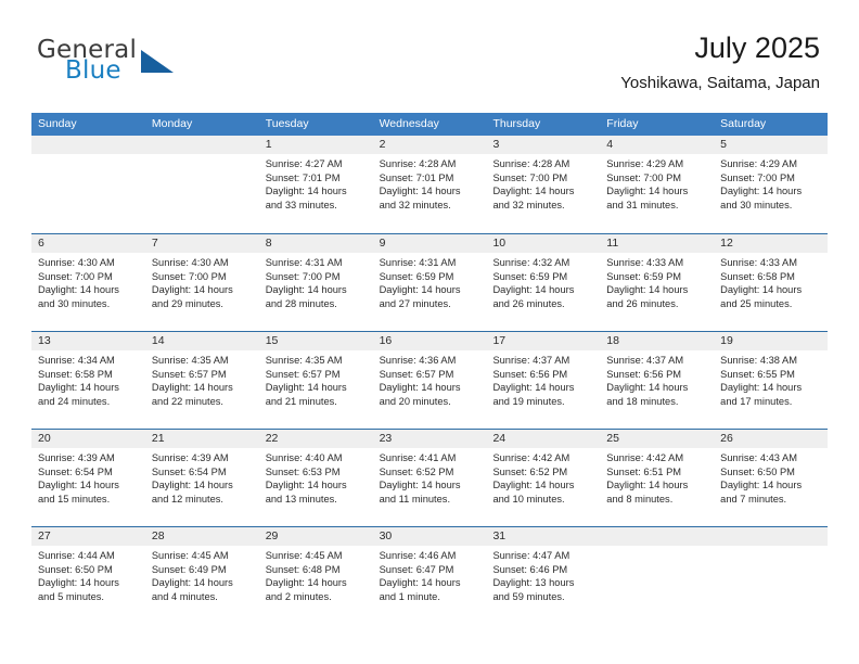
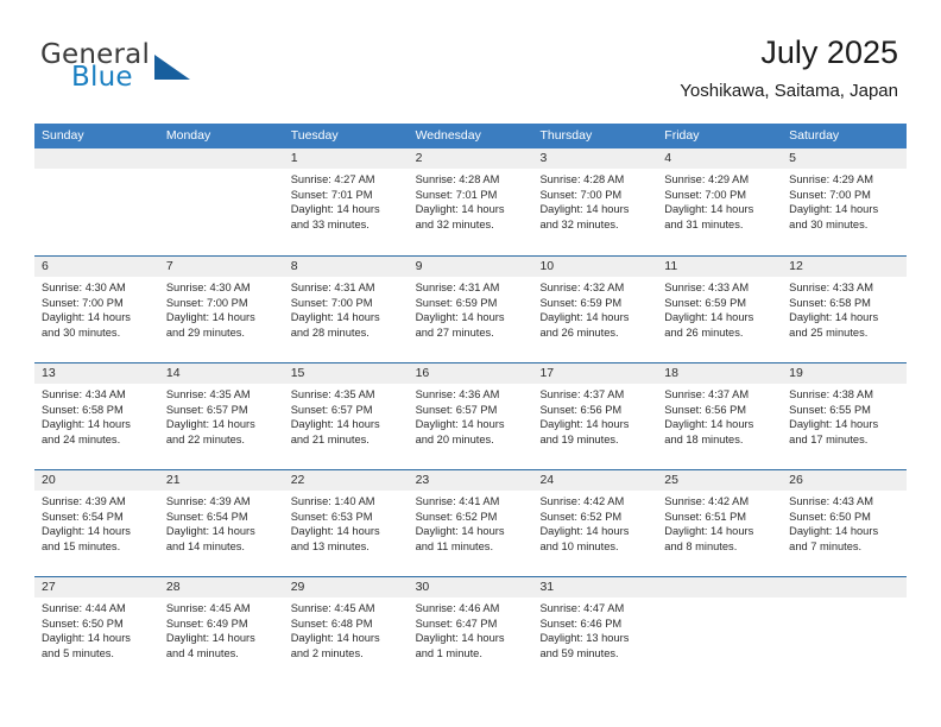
  General
  Blue
  July 2025
  Yoshikawa, Saitama, Japan
  Sunday
  Monday
  Tuesday
  Wednesday
  Thursday
  Friday
  Saturday
  1
  Sunrise: 4:27 AM
  Sunset: 7:01 PM
  Daylight: 14 hours
  and 33 minutes.
  2
  Sunrise: 4:28 AM
  Sunset: 7:01 PM
  Daylight: 14 hours
  and 32 minutes.
  3
  Sunrise: 4:28 AM
  Sunset: 7:00 PM
  Daylight: 14 hours
  and 32 minutes.
  4
  Sunrise: 4:29 AM
  Sunset: 7:00 PM
  Daylight: 14 hours
  and 31 minutes.
  5
  Sunrise: 4:29 AM
  Sunset: 7:00 PM
  Daylight: 14 hours
  and 30 minutes.
  6
  Sunrise: 4:30 AM
  Sunset: 7:00 PM
  Daylight: 14 hours
  and 30 minutes.
  7
  Sunrise: 4:30 AM
  Sunset: 7:00 PM
  Daylight: 14 hours
  and 29 minutes.
  8
  Sunrise: 4:31 AM
  Sunset: 7:00 PM
  Daylight: 14 hours
  and 28 minutes.
  9
  Sunrise: 4:31 AM
  Sunset: 6:59 PM
  Daylight: 14 hours
  and 27 minutes.
  10
  Sunrise: 4:32 AM
  Sunset: 6:59 PM
  Daylight: 14 hours
  and 26 minutes.
  11
  Sunrise: 4:33 AM
  Sunset: 6:59 PM
  Daylight: 14 hours
  and 26 minutes.
  12
  Sunrise: 4:33 AM
  Sunset: 6:58 PM
  Daylight: 14 hours
  and 25 minutes.
  13
  Sunrise: 4:34 AM
  Sunset: 6:58 PM
  Daylight: 14 hours
  and 24 minutes.
  14
  Sunrise: 4:35 AM
  Sunset: 6:57 PM
  Daylight: 14 hours
  and 22 minutes.
  15
  Sunrise: 4:35 AM
  Sunset: 6:57 PM
  Daylight: 14 hours
  and 21 minutes.
  16
  Sunrise: 4:36 AM
  Sunset: 6:57 PM
  Daylight: 14 hours
  and 20 minutes.
  17
  Sunrise: 4:37 AM
  Sunset: 6:56 PM
  Daylight: 14 hours
  and 19 minutes.
  18
  Sunrise: 4:37 AM
  Sunset: 6:56 PM
  Daylight: 14 hours
  and 18 minutes.
  19
  Sunrise: 4:38 AM
  Sunset: 6:55 PM
  Daylight: 14 hours
  and 17 minutes.
  20
  Sunrise: 4:39 AM
  Sunset: 6:54 PM
  Daylight: 14 hours
  and 15 minutes.
  21
  Sunrise: 4:39 AM
  Sunset: 6:54 PM
  Daylight: 14 hours
- and 12 minutes.
+ and 14 minutes.
  22
- Sunrise: 4:40 AM
+ Sunrise: 1:40 AM
  Sunset: 6:53 PM
  Daylight: 14 hours
  and 13 minutes.
  23
  Sunrise: 4:41 AM
  Sunset: 6:52 PM
  Daylight: 14 hours
  and 11 minutes.
  24
  Sunrise: 4:42 AM
  Sunset: 6:52 PM
  Daylight: 14 hours
  and 10 minutes.
  25
  Sunrise: 4:42 AM
  Sunset: 6:51 PM
  Daylight: 14 hours
  and 8 minutes.
  26
  Sunrise: 4:43 AM
  Sunset: 6:50 PM
  Daylight: 14 hours
  and 7 minutes.
  27
  Sunrise: 4:44 AM
  Sunset: 6:50 PM
  Daylight: 14 hours
  and 5 minutes.
  28
  Sunrise: 4:45 AM
  Sunset: 6:49 PM
  Daylight: 14 hours
  and 4 minutes.
  29
  Sunrise: 4:45 AM
  Sunset: 6:48 PM
  Daylight: 14 hours
  and 2 minutes.
  30
  Sunrise: 4:46 AM
  Sunset: 6:47 PM
  Daylight: 14 hours
  and 1 minute.
  31
  Sunrise: 4:47 AM
  Sunset: 6:46 PM
  Daylight: 13 hours
  and 59 minutes.
